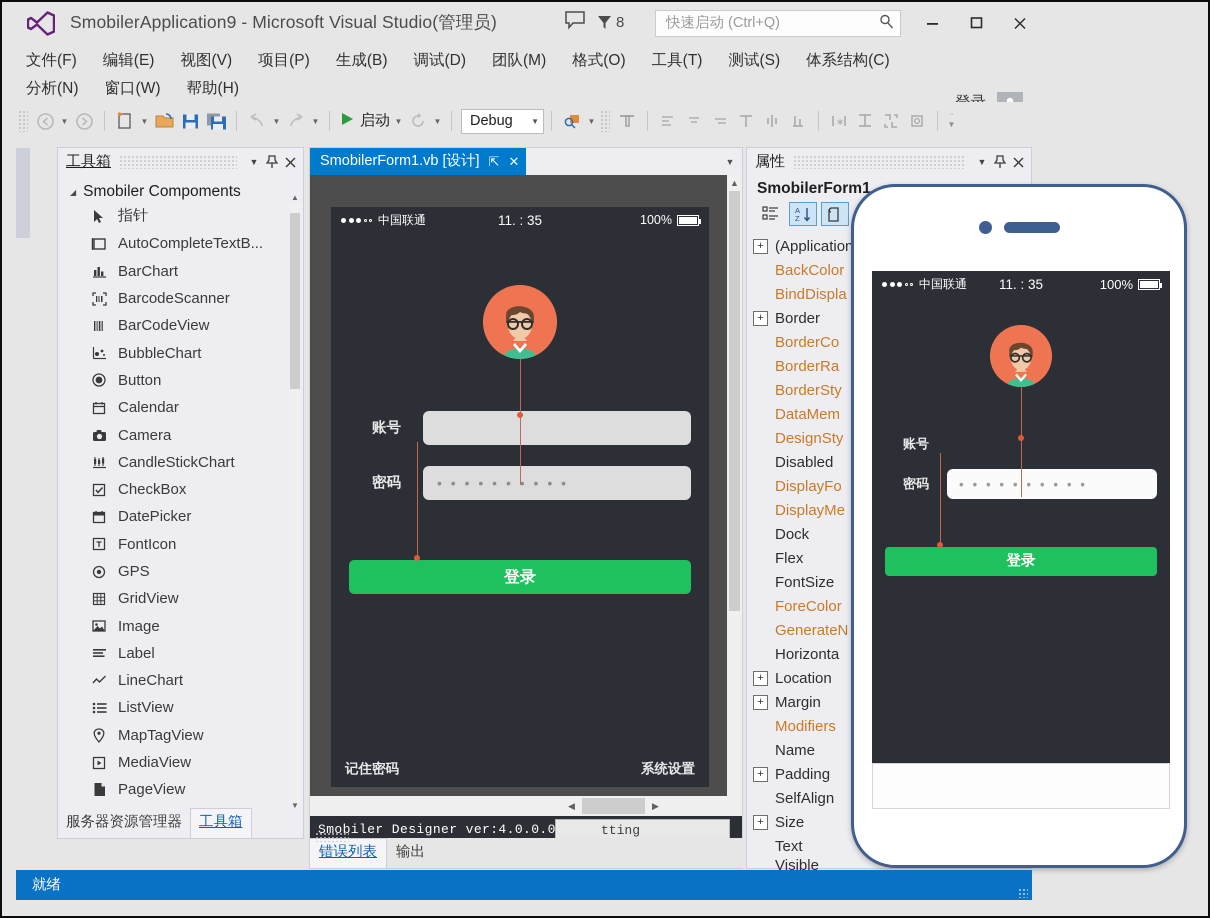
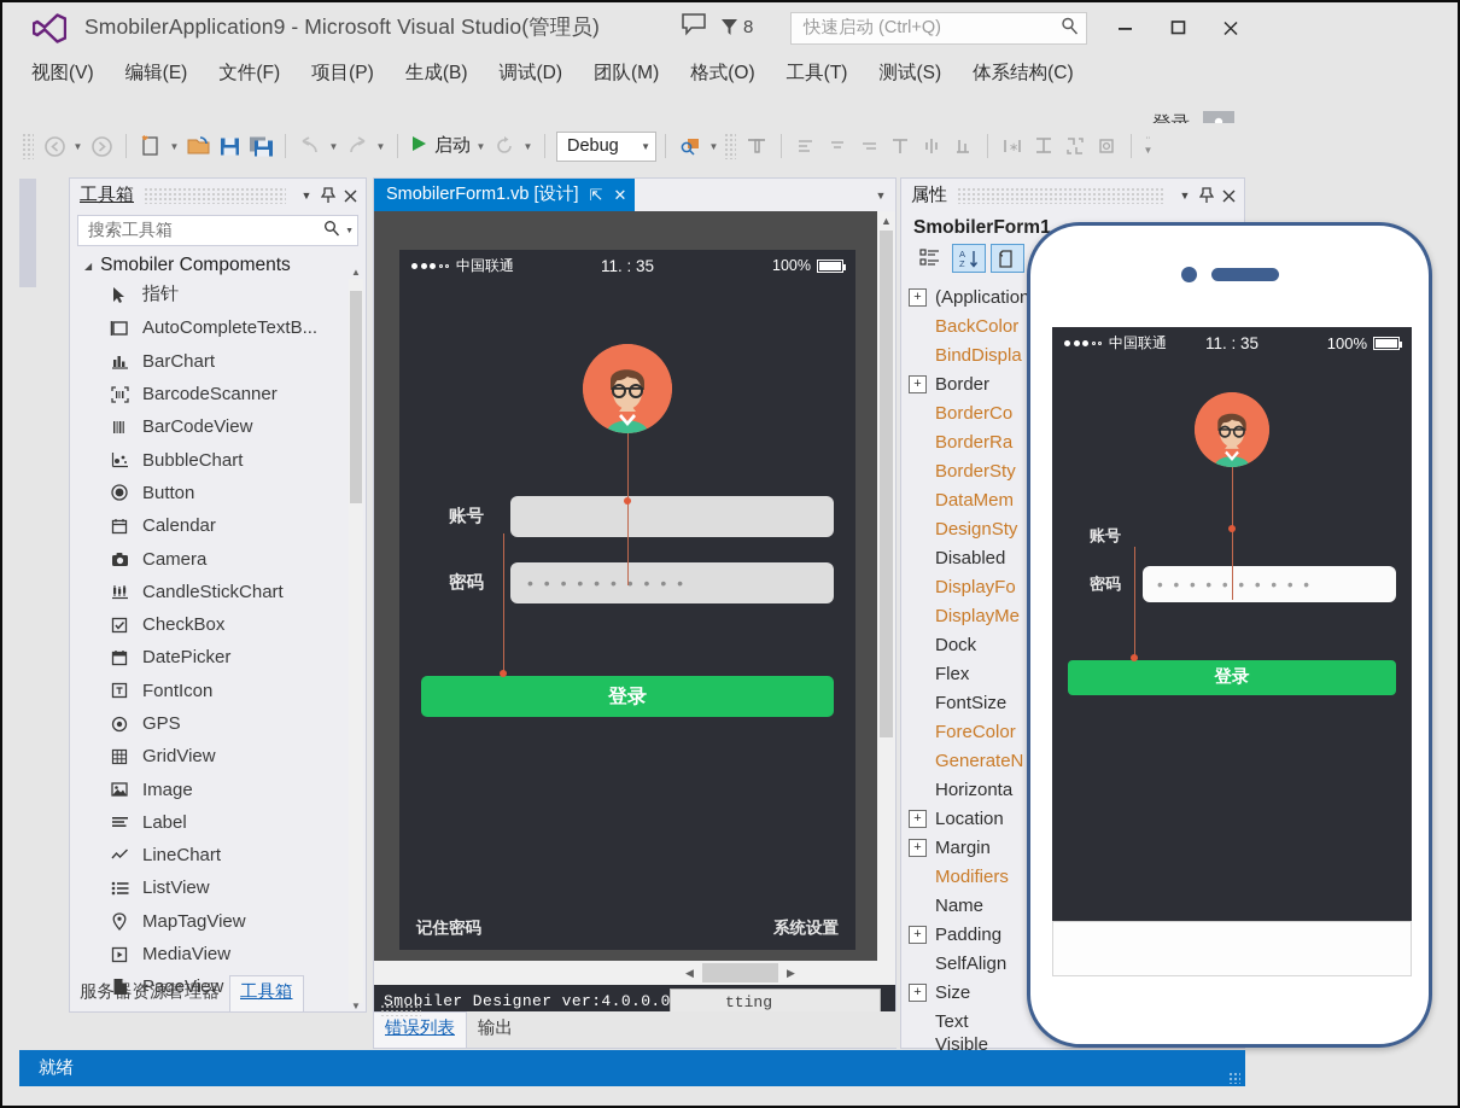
  SmobilerApplication9 - Microsoft Visual Studio(管理员)
  8
  快速启动 (Ctrl+Q)
- 文件(F)
+ 视图(V)
  编辑(E)
- 视图(V)
+ 文件(F)
  项目(P)
  生成(B)
  调试(D)
  团队(M)
  格式(O)
  工具(T)
  测试(S)
  体系结构(C)
- 分析(N)
- 窗口(W)
- 帮助(H)
  ▼
  ▼
  ▼
  ▼
  启动
  ▼
  ▼
  Debug
  ▼
  ▼
  ∗
  ¨
  ▼
  工具箱
  ▼
+ 搜索工具箱
  ◢
  Smobiler Compoments
  指针
  AutoCompleteTextB...
  BarChart
  BarcodeScanner
  BarCodeView
  BubbleChart
  Button
  Calendar
  Camera
  CandleStickChart
  CheckBox
  DatePicker
  FontIcon
  GPS
  GridView
  Image
  Label
  LineChart
  ListView
  MapTagView
  MediaView
  PageView
  ▲
  ▼
  服务器资源管理器
  工具箱
  SmobilerForm1.vb [设计]
  ⇱
  ✕
  ▼
  中国联通
  11. : 35
  100%
  账号
  密码
  • • • • • • • • • •
  登录
  记住密码
  系统设置
  ▲
  ◀
  ▶
  Smobiler Designer ver:4.0.0.0
  tting
  错误列表
  输出
  属性
  ▼
  SmobilerForm1
  A
  Z
  +
  (Application
  BackColor
  BindDispla
  +
  Border
  BorderCo
  BorderRa
  BorderSty
  DataMem
  DesignSty
  Disabled
  DisplayFo
  DisplayMe
  Dock
  Flex
  FontSize
  ForeColor
  GenerateN
  Horizonta
  +
  Location
  +
  Margin
  Modifiers
  Name
  +
  Padding
  SelfAlign
  +
  Size
  Text
  Visible
  中国联通
  11. : 35
  100%
  账号
  密码
  • • • • • • • • • •
  登录
  就绪
